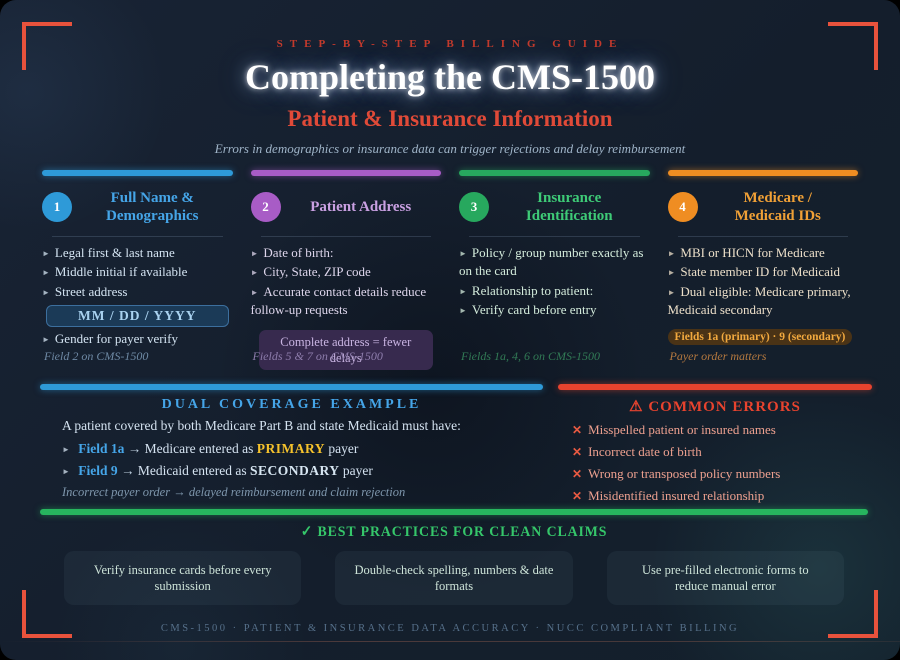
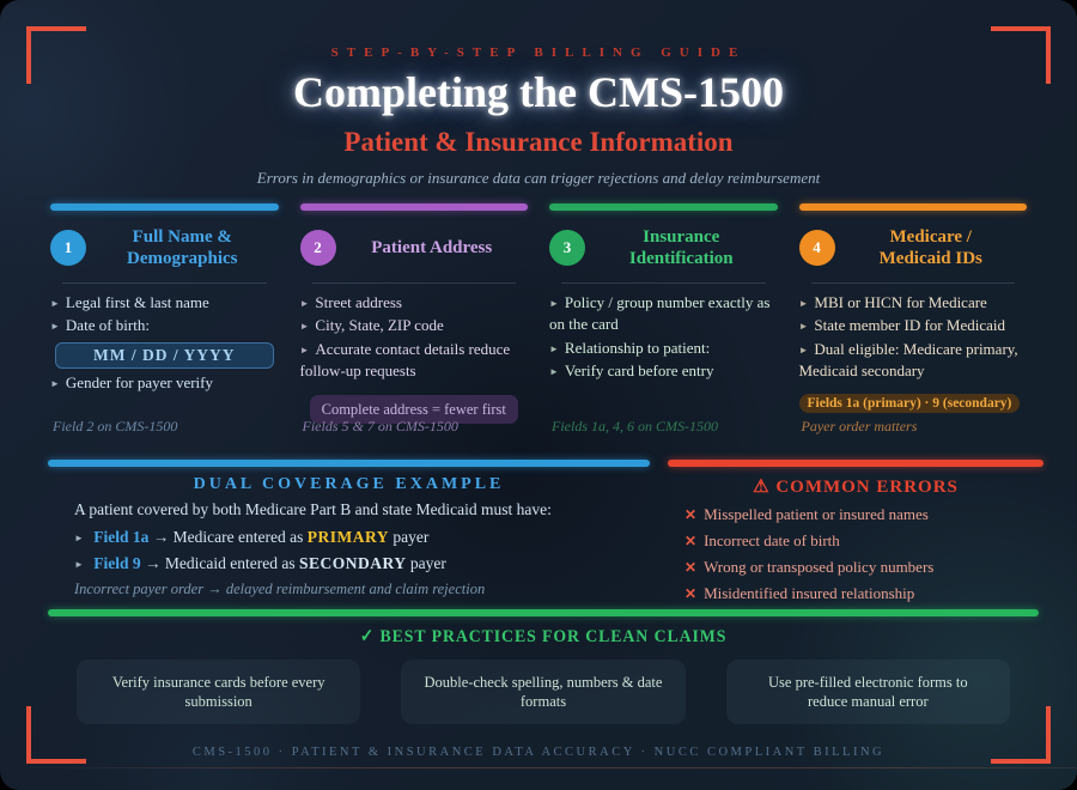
  STEP-BY-STEP BILLING GUIDE
  Completing the CMS-1500
  Patient & Insurance Information
  Errors in demographics or insurance data can trigger rejections and delay reimbursement
  1
  Full Name & Demographics
  ► Legal first & last name
- ► Middle initial if available
- ► Street address
+ ► Date of birth:
  MM / DD / YYYY
  ► Gender for payer verify
  Field 2 on CMS-1500
  2
  Patient Address
- ► Date of birth:
+ ► Street address
  ► City, State, ZIP code
  ► Accurate contact details reduce follow-up requests
- Complete address = fewer delays
+ Complete address = fewer first
  Fields 5 & 7 on CMS-1500
  3
  Insurance Identification
  ► Policy / group number exactly as on the card
  ► Relationship to patient:
  ► Verify card before entry
  Fields 1a, 4, 6 on CMS-1500
  4
  Medicare / Medicaid IDs
  ► MBI or HICN for Medicare
  ► State member ID for Medicaid
  ► Dual eligible: Medicare primary, Medicaid secondary
  Fields 1a (primary) · 9 (secondary)
  Payer order matters
  DUAL COVERAGE EXAMPLE
  A patient covered by both Medicare Part B and state Medicaid must have:
  ► Field 1a → Medicare entered as PRIMARY payer
  ► Field 9 → Medicaid entered as SECONDARY payer
  Incorrect payer order → delayed reimbursement and claim rejection
  ⚠ COMMON ERRORS
  ✕ Misspelled patient or insured names
  ✕ Incorrect date of birth
  ✕ Wrong or transposed policy numbers
  ✕ Misidentified insured relationship
  ✓ BEST PRACTICES FOR CLEAN CLAIMS
  Verify insurance cards before every submission
  Double-check spelling, numbers & date formats
  Use pre-filled electronic forms to reduce manual error
  CMS-1500 · PATIENT & INSURANCE DATA ACCURACY · NUCC COMPLIANT BILLING
